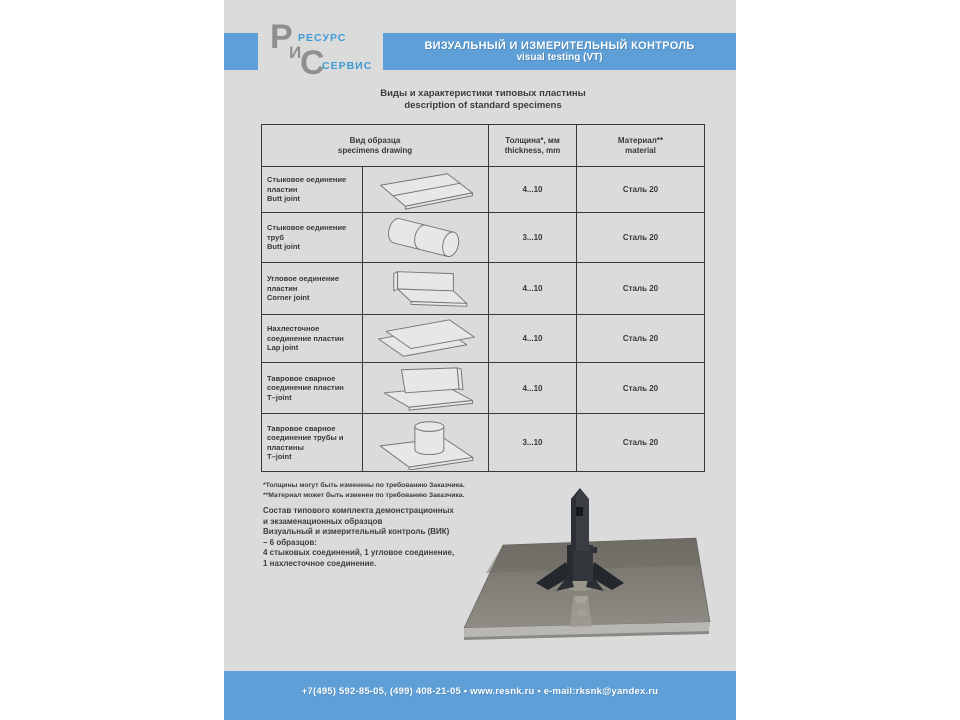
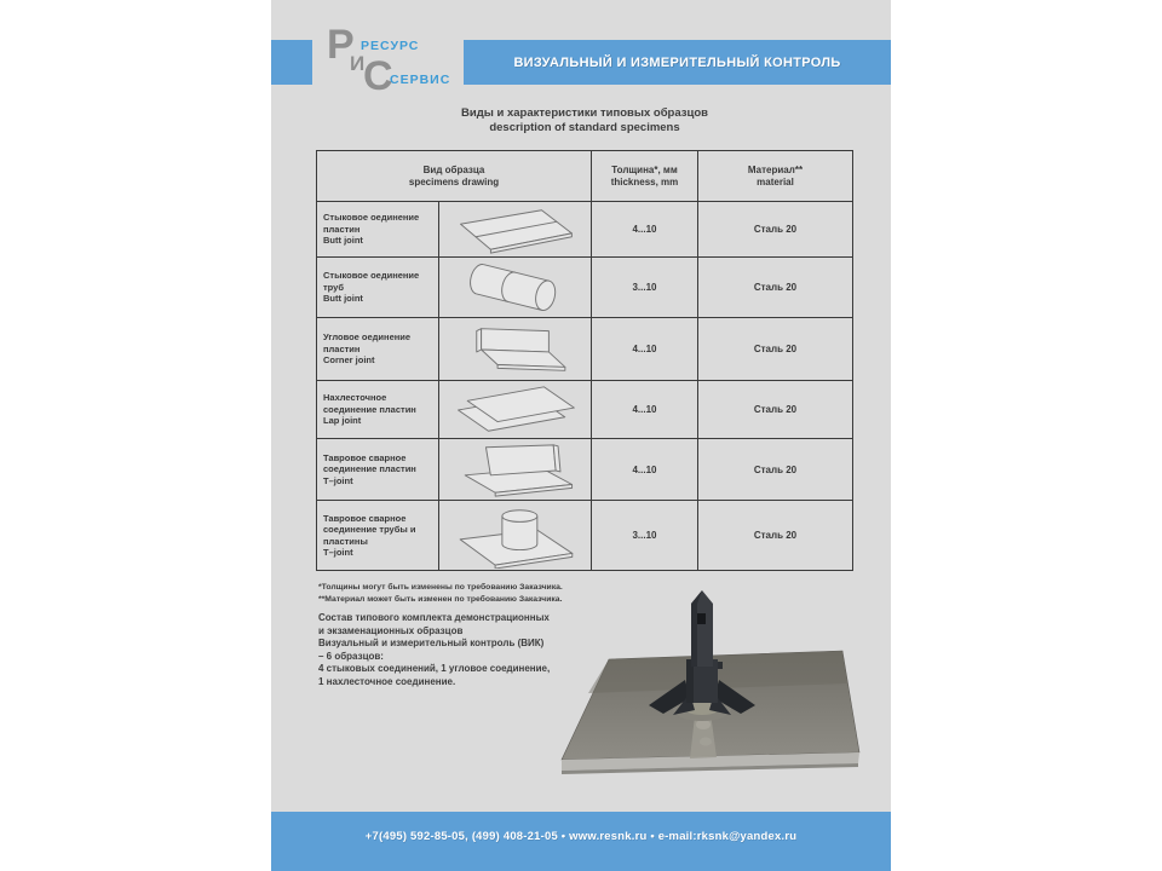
  Р
  РЕСУРС
  И
  С
  СЕРВИС
  ВИЗУАЛЬНЫЙ И ИЗМЕРИТЕЛЬНЫЙ КОНТРОЛЬ
- visual testing (VT)
- Виды и характеристики типовых пластины
+ Виды и характеристики типовых образцов
  description of standard specimens
  Вид образца
  specimens drawing
  Толщина*, мм
  thickness, mm
  Материал**
  material
  Стыковое оединение пластин
  Butt joint
  4...10
  Сталь 20
  Стыковое оединение труб
  Butt joint
  3...10
  Сталь 20
  Угловое оединение пластин
  Corner joint
  4...10
  Сталь 20
  Нахлесточное соединение пластин
  Lap joint
  4...10
  Сталь 20
  Тавровое сварное соединение пластин
  T–joint
  4...10
  Сталь 20
  Тавровое сварное соединение трубы и пластины
  T–joint
  3...10
  Сталь 20
  Состав типового комплекта демонстрационных
  и экзаменационных образцов
  Визуальный и измерительный контроль (ВИК)
  – 6 образцов:
  4 стыковых соединений, 1 угловое соединение,
  1 нахлесточное соединение.
  +7(495) 592-85-05, (499) 408-21-05 • www.resnk.ru • e-mail:rksnk@yandex.ru
